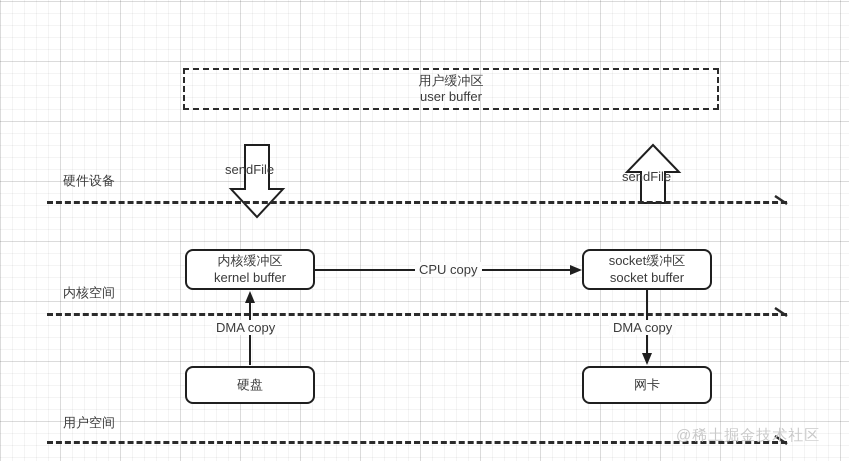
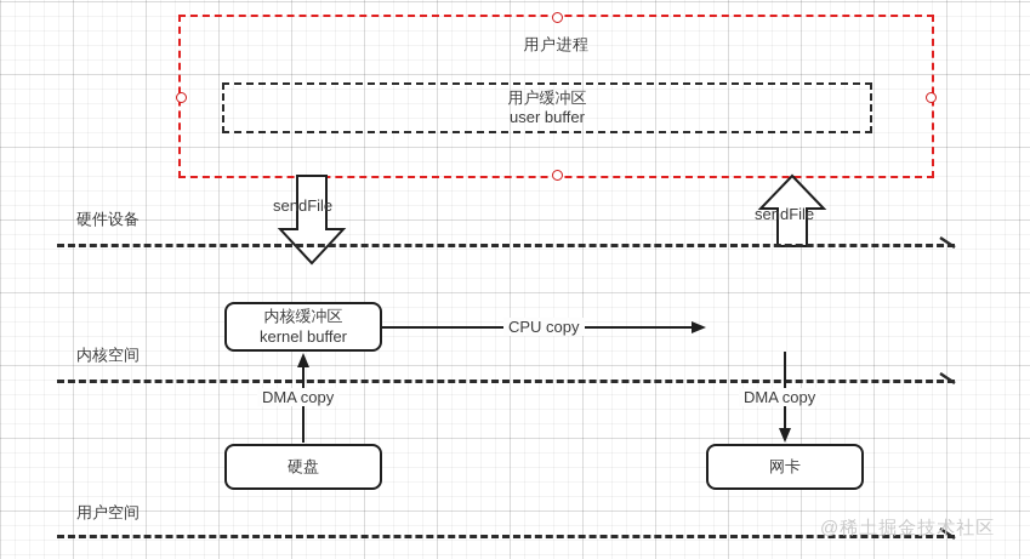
+ 用户进程
  用户缓冲区
  user buffer
  sendFile
  sendFile
  硬件设备
  内核缓冲区
  kernel buffer
- socket缓冲区
- socket buffer
  CPU copy
  内核空间
  DMA copy
  DMA copy
  硬盘
  网卡
  用户空间
  @稀土掘金技术社区
